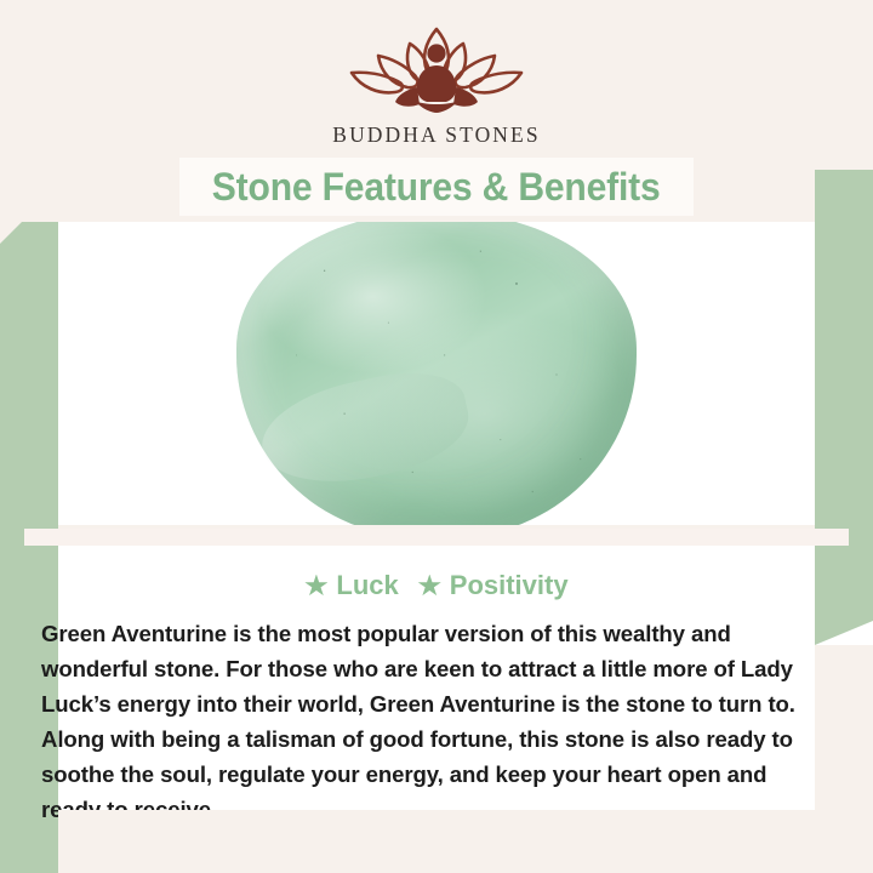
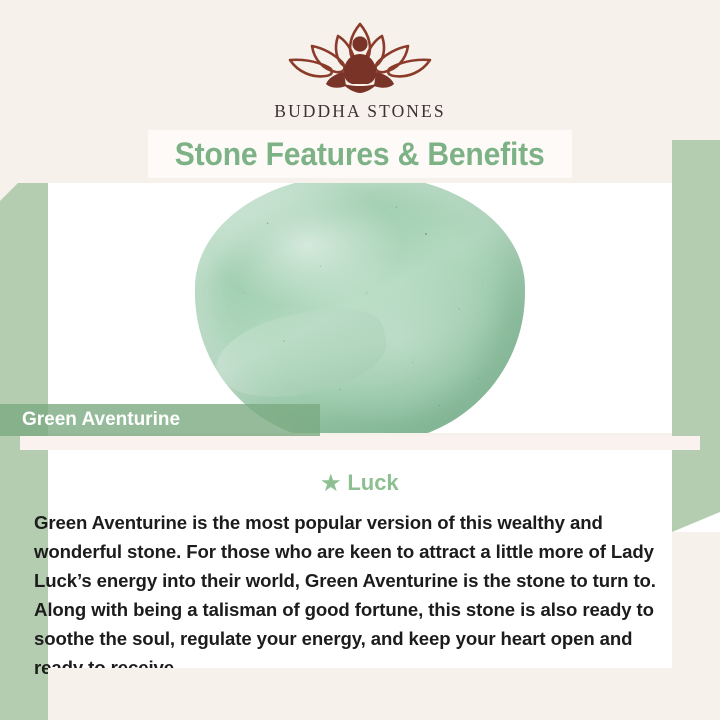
  BUDDHA STONES
  Stone Features & Benefits
+ Green Aventurine
  Luck
- Positivity
  Green Aventurine is the most popular version of this wealthy and wonderful stone. For those who are keen to attract a little more of Lady Luck’s energy into their world, Green Aventurine is the stone to turn to. Along with being a talisman of good fortune, this stone is also ready to soothe the soul, regulate your energy, and keep your heart open and re
